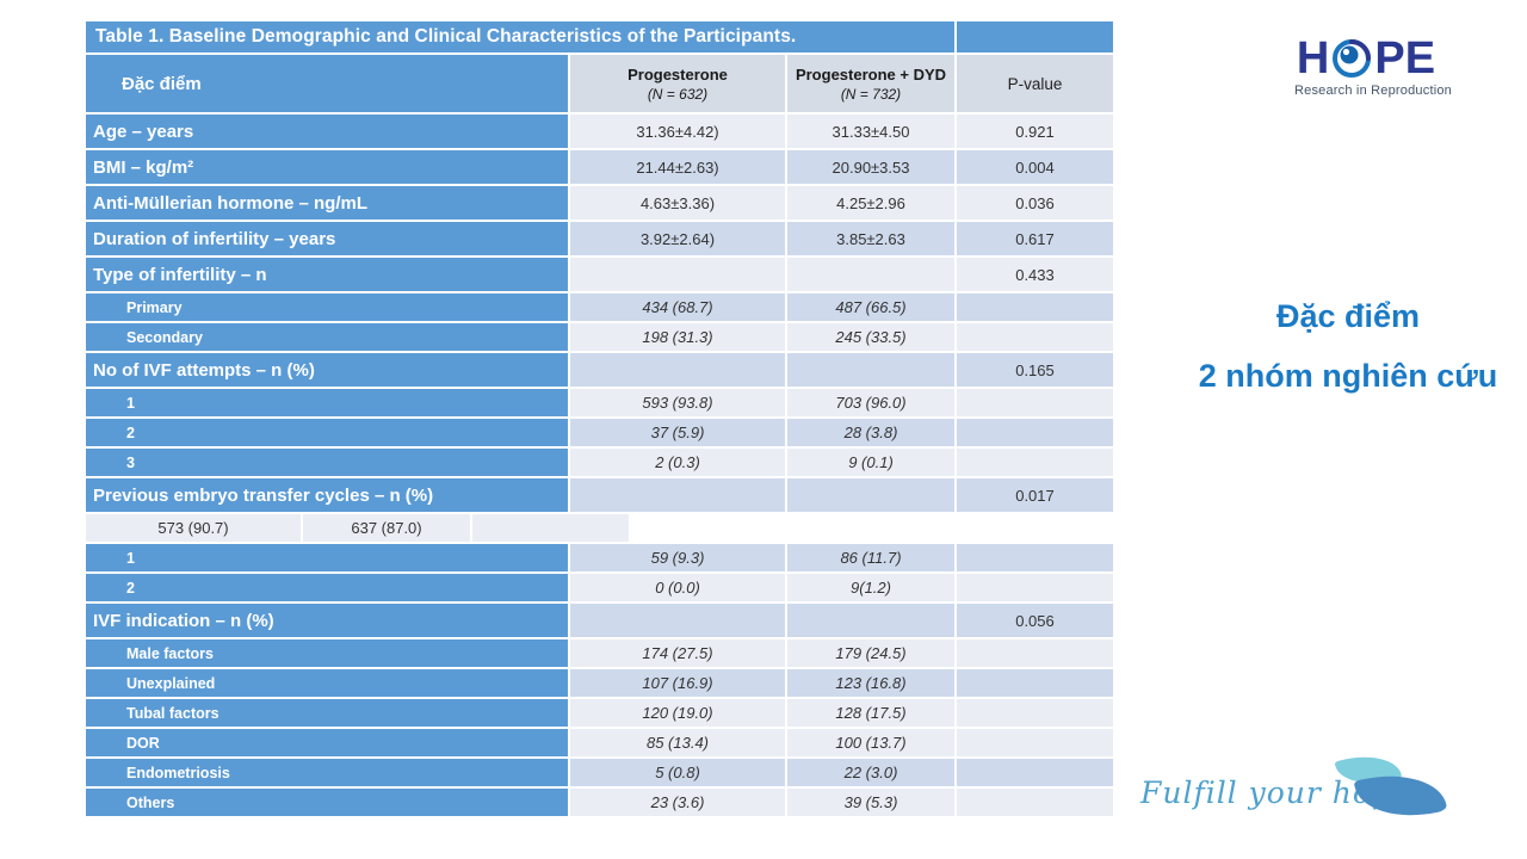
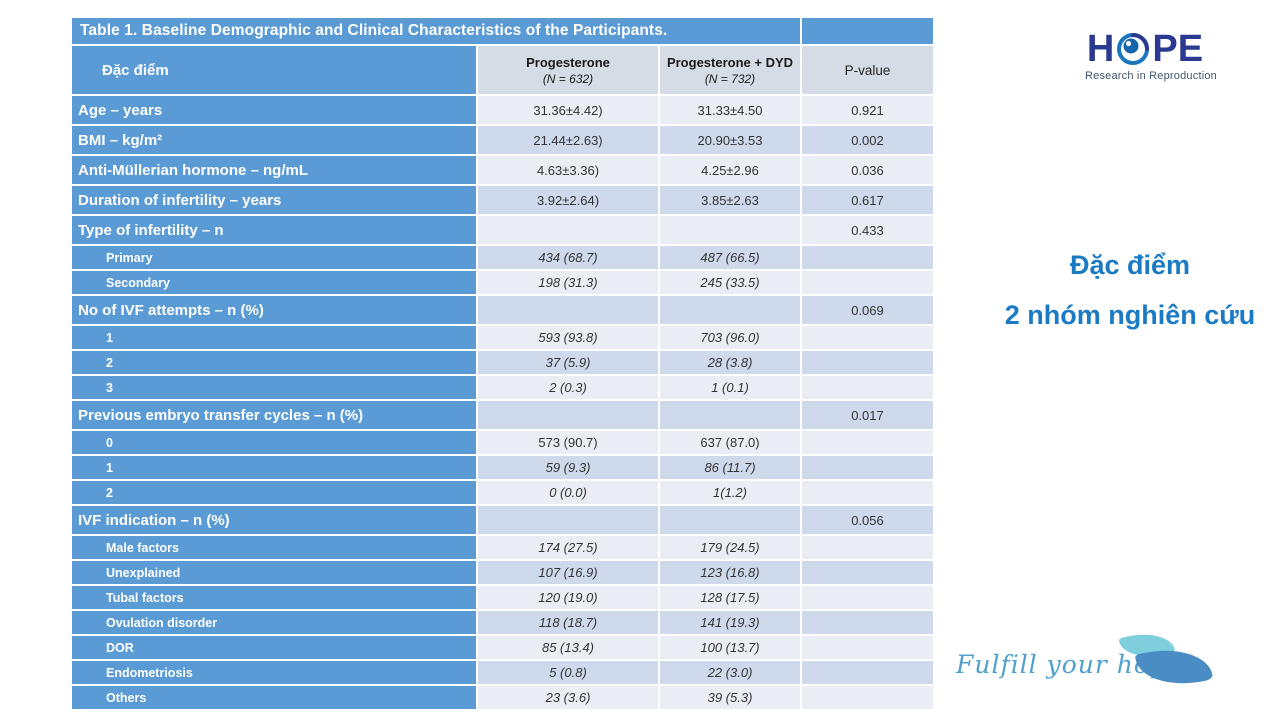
  Table 1. Baseline Demographic and Clinical Characteristics of the Participants.
  Đặc điểm
  Progesterone
  (N = 632)
  Progesterone + DYD
  (N = 732)
  P-value
  Age – years
  31.36±4.42)
  31.33±4.50
  0.921
  BMI – kg/m²
  21.44±2.63)
  20.90±3.53
- 0.004
+ 0.002
  Anti-Müllerian hormone – ng/mL
  4.63±3.36)
  4.25±2.96
  0.036
  Duration of infertility – years
  3.92±2.64)
  3.85±2.63
  0.617
  Type of infertility – n
  0.433
  Primary
  434 (68.7)
  487 (66.5)
  Secondary
  198 (31.3)
  245 (33.5)
  No of IVF attempts – n (%)
- 0.165
+ 0.069
  1
  593 (93.8)
  703 (96.0)
  2
  37 (5.9)
  28 (3.8)
  3
  2 (0.3)
- 9 (0.1)
+ 1 (0.1)
  Previous embryo transfer cycles – n (%)
  0.017
+ 0
  573 (90.7)
  637 (87.0)
  1
  59 (9.3)
  86 (11.7)
  2
  0 (0.0)
- 9(1.2)
+ 1(1.2)
  IVF indication – n (%)
  0.056
  Male factors
  174 (27.5)
  179 (24.5)
  Unexplained
  107 (16.9)
  123 (16.8)
  Tubal factors
  120 (19.0)
  128 (17.5)
+ Ovulation disorder
+ 118 (18.7)
+ 141 (19.3)
  DOR
  85 (13.4)
  100 (13.7)
  Endometriosis
  5 (0.8)
  22 (3.0)
  Others
  23 (3.6)
  39 (5.3)
  H
  PE
  Research in Reproduction
  Đặc điểm
  2 nhóm nghiên cứu
  Fulfill your h
